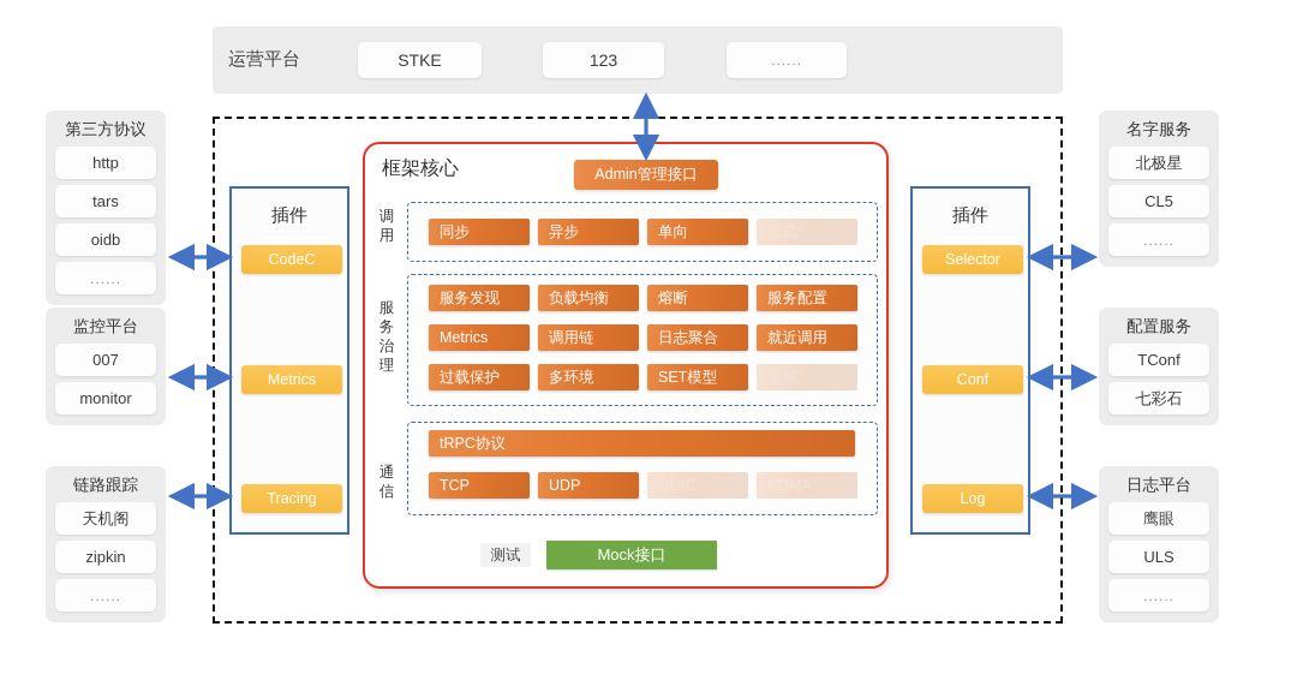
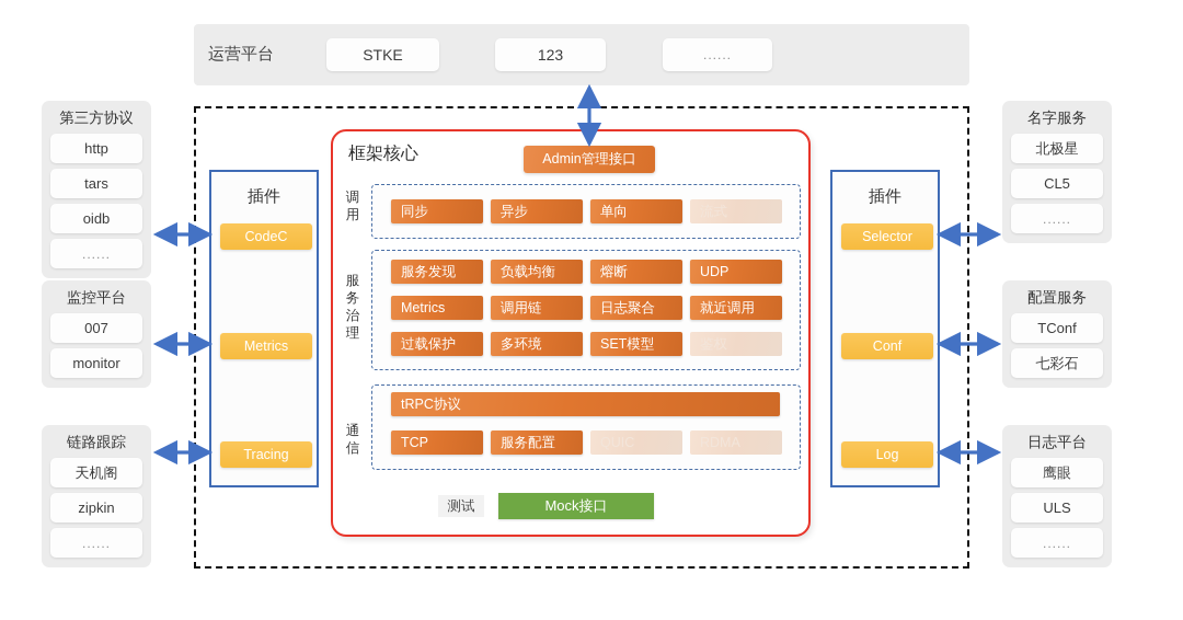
  运营平台
  STKE
  123
  ......
  框架核心
  Admin管理接口
  调用
  同步
  异步
  单向
  服务治理
  服务发现
  负载均衡
  熔断
- 服务配置
+ UDP
  Metrics
  调用链
  日志聚合
  就近调用
  过载保护
  多环境
  SET模型
  通信
  tRPC协议
  TCP
- UDP
+ 服务配置
  测试
  Mock接口
  插件
  CodeC
  Metrics
  Tracing
  插件
  Selector
  Conf
  Log
  第三方协议
  http
  tars
  oidb
  ......
  监控平台
  007
  monitor
  链路跟踪
  天机阁
  zipkin
  ......
  名字服务
  北极星
  CL5
  ......
  配置服务
  TConf
  七彩石
  日志平台
  鹰眼
  ULS
  ......
